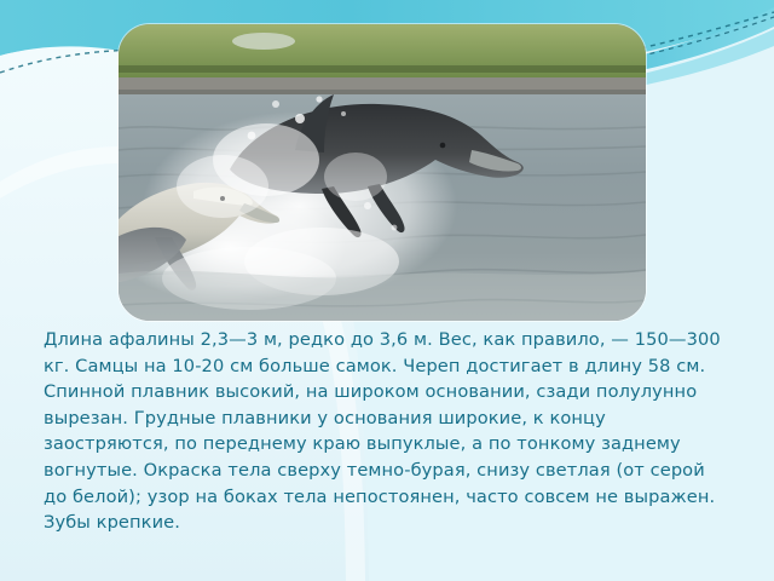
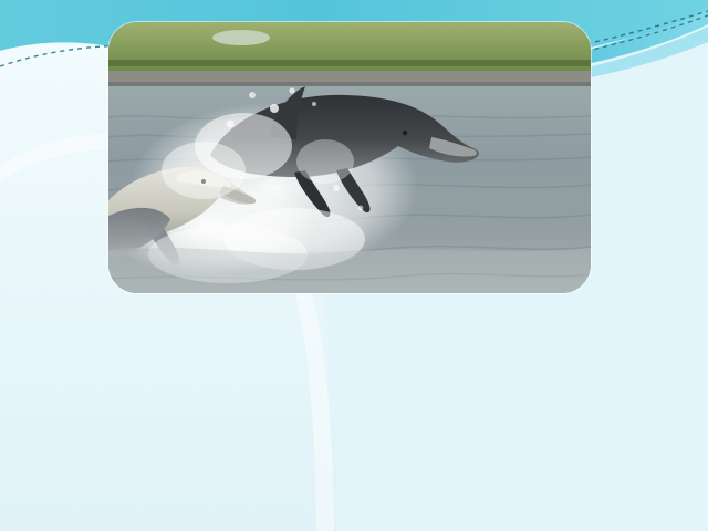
- Длина афалины 2,3—3 м, редко до 3,6 м. Вес, как правило, — 150—300 кг. Самцы на 10-20 см больше самок. Череп достигает в длину 58 см. Спинной плавник высокий, на широком основании, сзади полулунно вырезан. Грудные плавники у основания широкие, к концу заостряются, по переднему краю выпуклые, а по тонкому заднему вогнутые. Окраска тела сверху темно-бурая, снизу светлая (от серой до белой); узор на боках тела непостоянен, часто совсем не выражен. Зубы крепкие.
